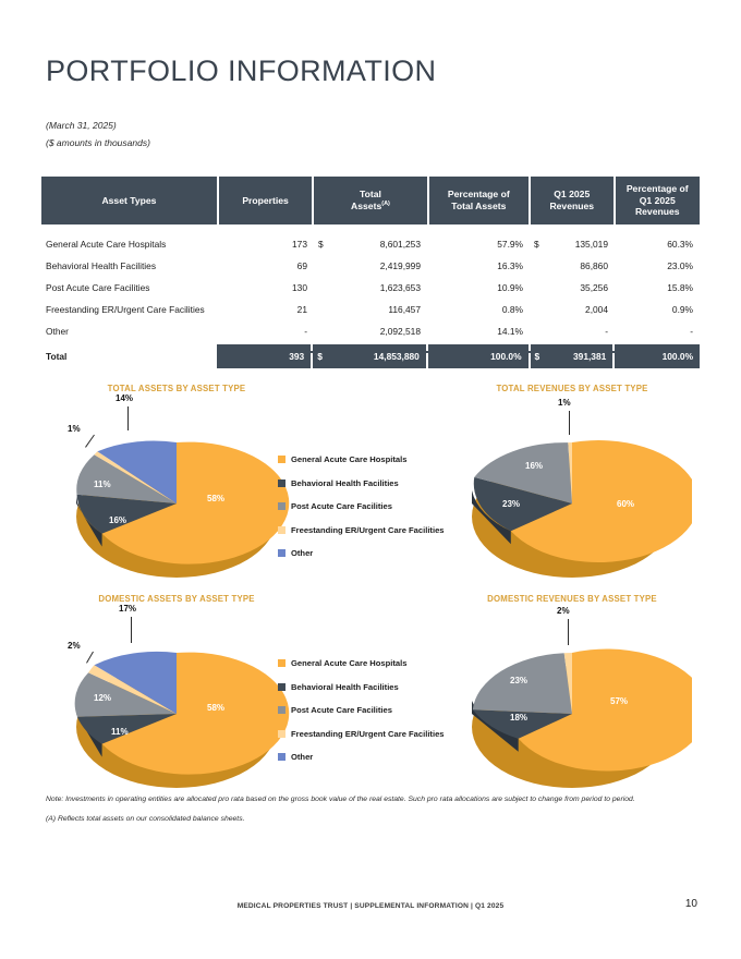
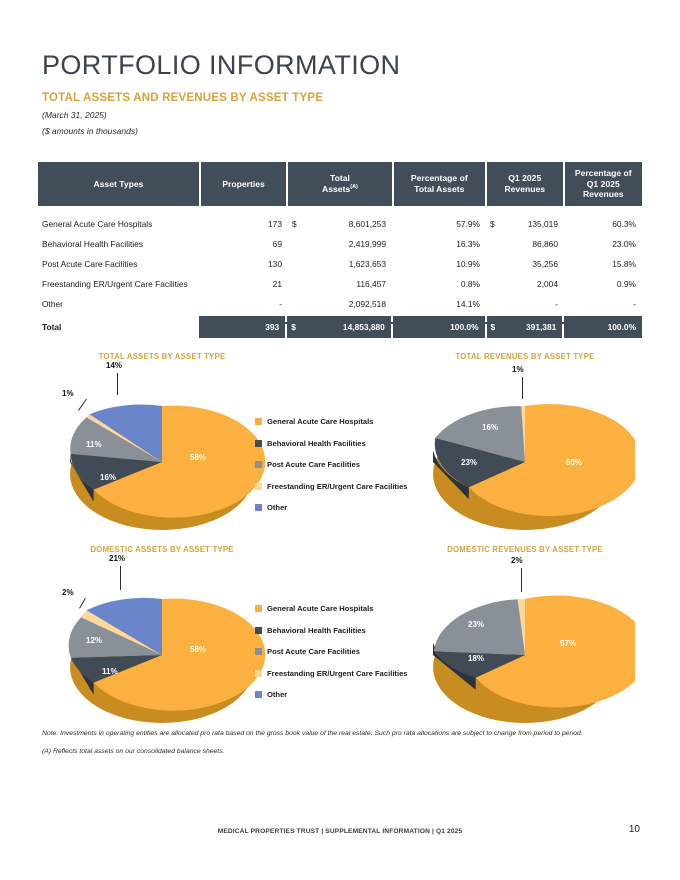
  PORTFOLIO INFORMATION
+ TOTAL ASSETS AND REVENUES BY ASSET TYPE
  (March 31, 2025)
  ($ amounts in thousands)
  Asset Types
  Properties
  Total
  Percentage of
  Total Assets
  Q1 2025
  Revenues
  Percentage of
  Q1 2025 Revenues
  General Acute Care Hospitals
  173
  $
  8,601,253
  57.9%
  $
  135,019
  60.3%
  Behavioral Health Facilities
  69
  2,419,999
  16.3%
  86,860
  23.0%
  Post Acute Care Facilities
  130
  1,623,653
  10.9%
  35,256
  15.8%
  Freestanding ER/Urgent Care Facilities
  21
  116,457
  0.8%
  2,004
  0.9%
  Other
  -
  2,092,518
  14.1%
  -
  -
  Total
  393
  $
  14,853,880
  100.0%
  $
  391,381
  100.0%
  TOTAL ASSETS BY ASSET TYPE
  14%
  1%
  11%
  16%
  58%
  General Acute Care Hospitals
  Behavioral Health Facilities
  Post Acute Care Facilities
  Freestanding ER/Urgent Care Facilities
  Other
  TOTAL REVENUES BY ASSET TYPE
  1%
  16%
  23%
  60%
  DOMESTIC ASSETS BY ASSET TYPE
- 17%
+ 21%
  2%
  12%
  11%
  58%
  General Acute Care Hospitals
  Behavioral Health Facilities
  Post Acute Care Facilities
  Freestanding ER/Urgent Care Facilities
  Other
  DOMESTIC REVENUES BY ASSET TYPE
  2%
  23%
  18%
  57%
  10
